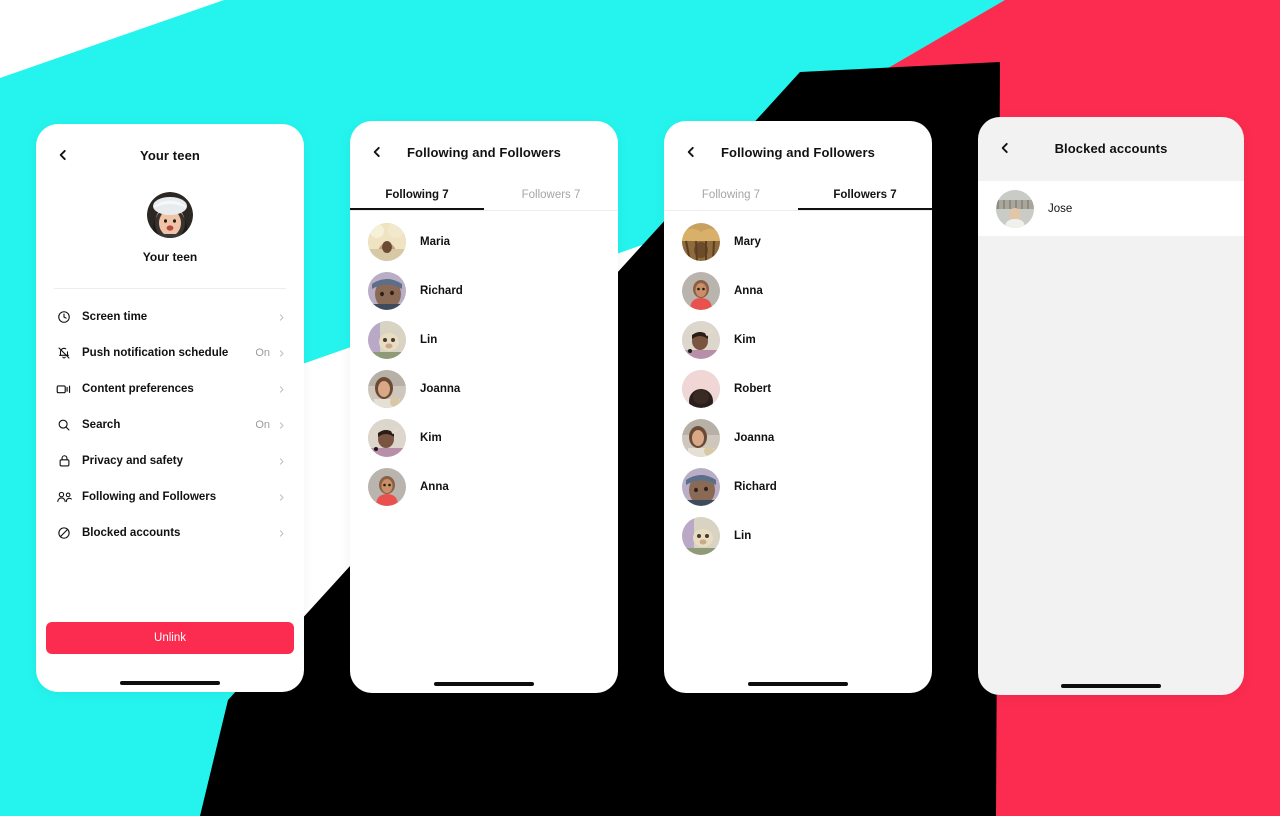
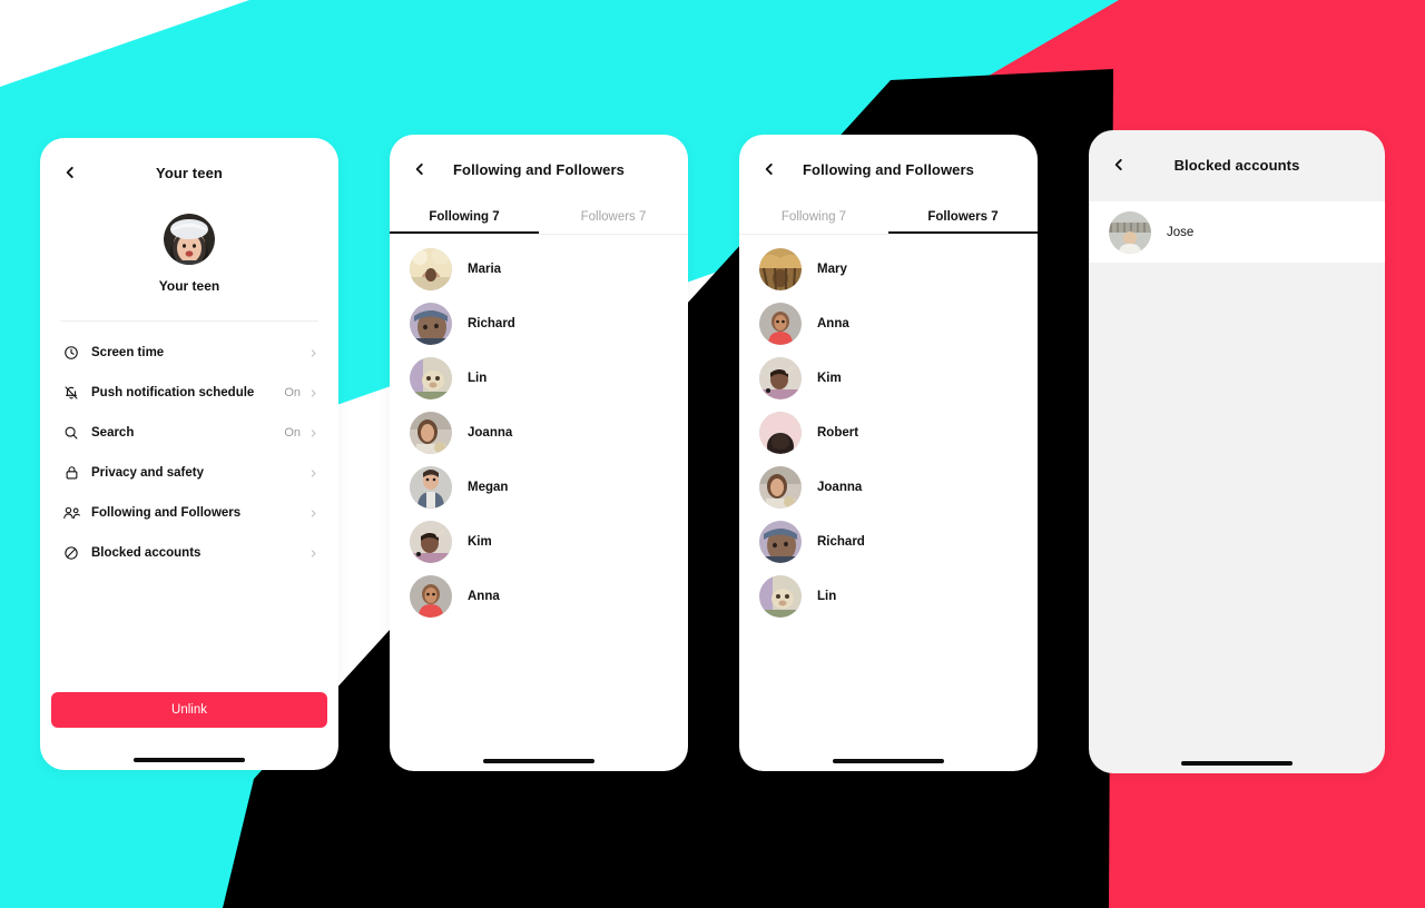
  Your teen
  Your teen
  Screen time
  Push notification schedule
  On
- Content preferences
  Search
  On
  Privacy and safety
  Following and Followers
  Blocked accounts
  Unlink
  Following and Followers
  Following 7
  Followers 7
  Maria
  Richard
  Lin
  Joanna
+ Megan
  Kim
  Anna
  Following and Followers
  Following 7
  Followers 7
  Mary
  Anna
  Kim
  Robert
  Joanna
  Richard
  Lin
  Blocked accounts
  Jose
